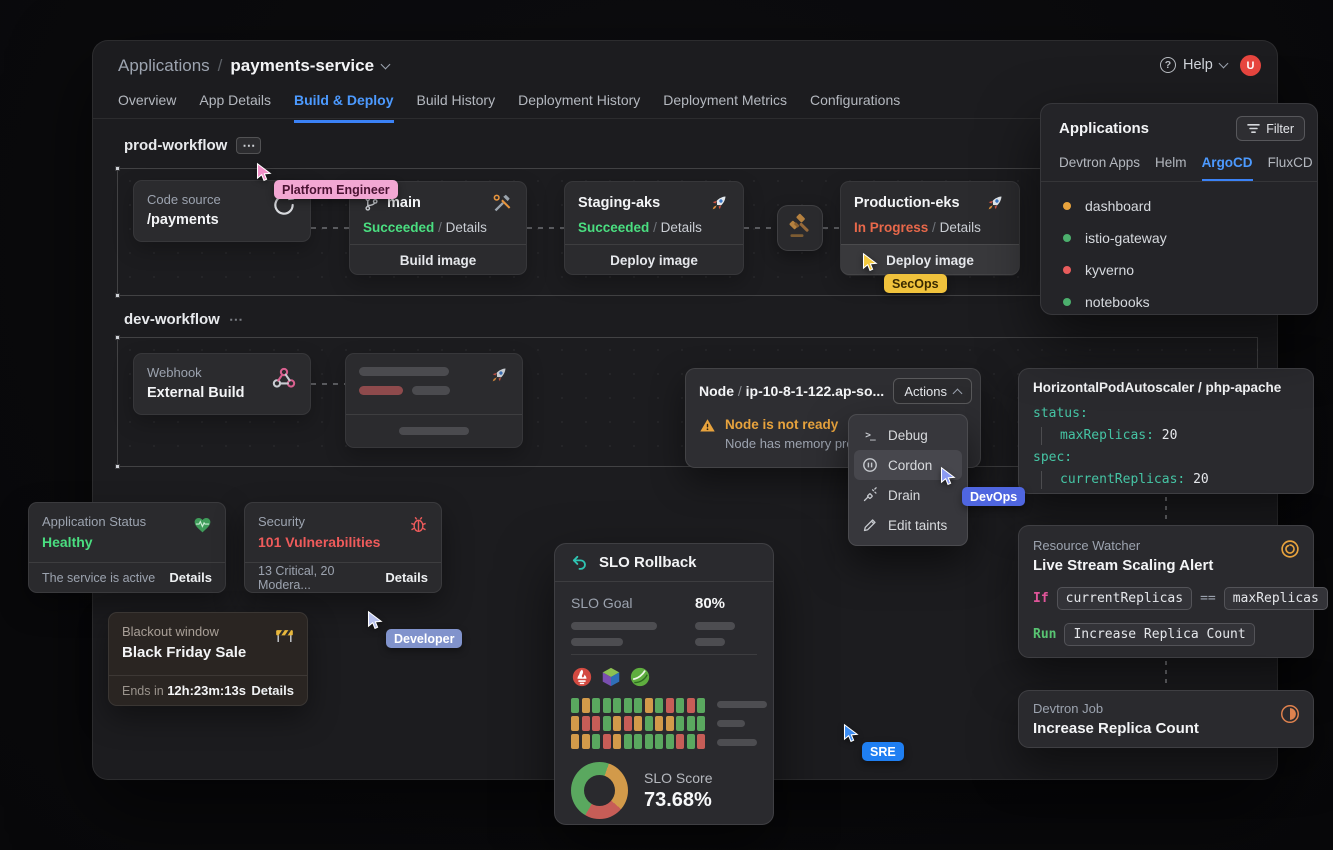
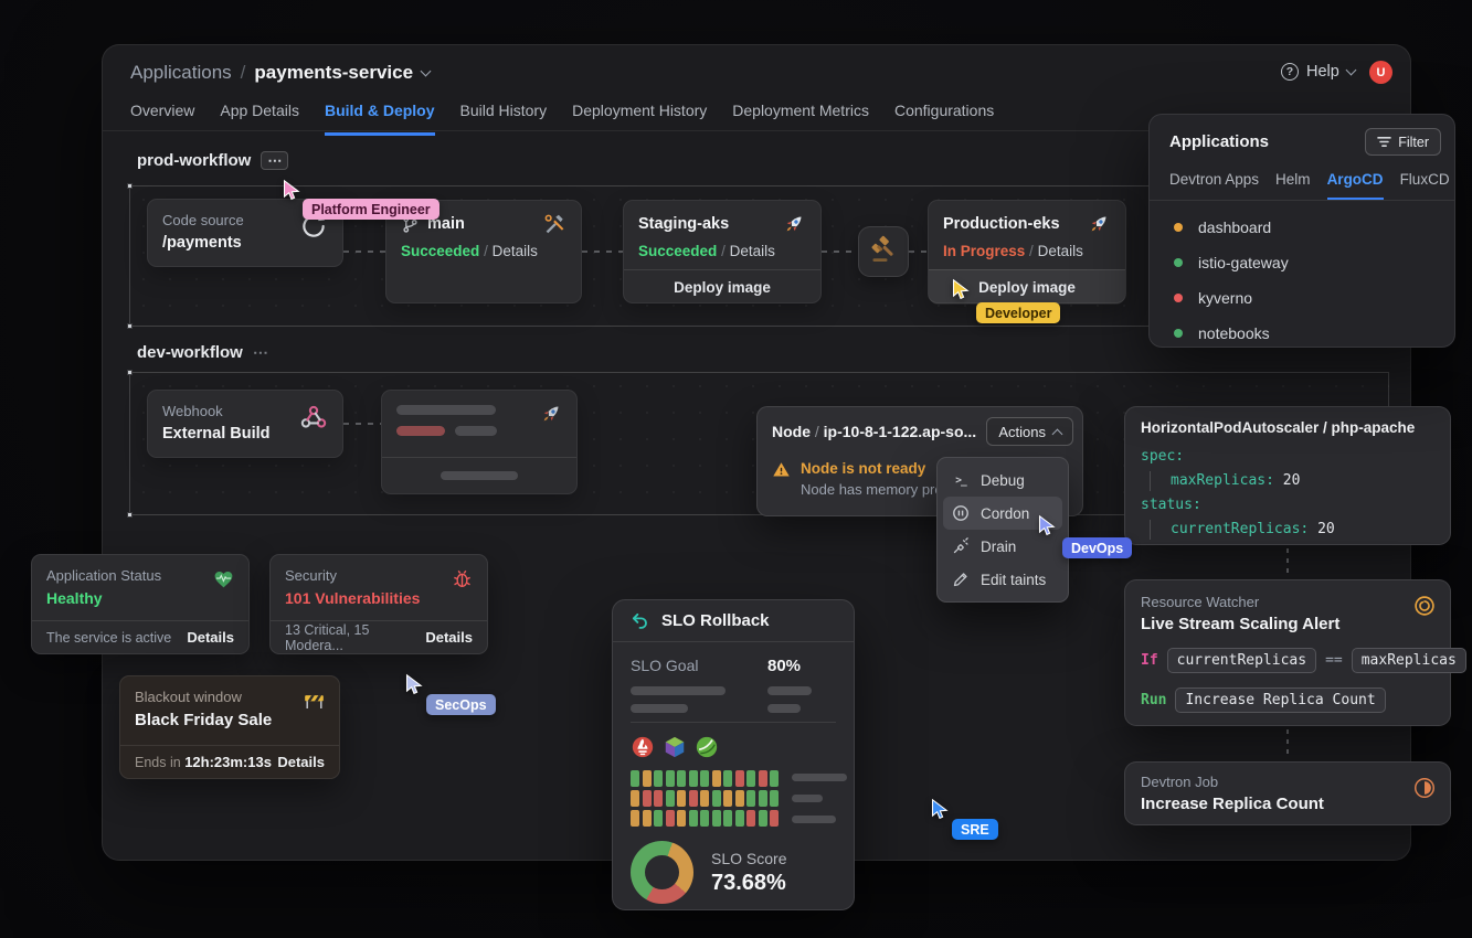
  Applications
  /
  payments-service
  ?
  Help
  U
  Overview
  App Details
  Build & Deploy
  Build History
  Deployment History
  Deployment Metrics
  Configurations
  prod-workflow
  ⋯
  Code source
  /payments
  main
  Succeeded / Details
- Build image
  Staging-aks
  Succeeded / Details
  Deploy image
  Production-eks
  In Progress / Details
  Deploy image
  Applications
  Filter
  Devtron Apps
  Helm
  ArgoCD
  FluxCD
  dashboard
  istio-gateway
  kyverno
  notebooks
  dev-workflow
  ⋯
  Webhook
  External Build
  Node / ip-10-8-1-122.ap-so...
  Actions
  Node is not ready
  Node has memory pr
  >_
  Debug
  Cordon
  Drain
  Edit taints
  HorizontalPodAutoscaler / php-apache
- status:
+ spec:
  maxReplicas: 20
- spec:
+ status:
  currentReplicas: 20
  Resource Watcher
  Live Stream Scaling Alert
  If
  currentReplicas
  ==
  maxReplicas
  Run
  Increase Replica Count
  Devtron Job
  Increase Replica Count
  Application Status
  Healthy
  The service is active
  Details
  Security
  101 Vulnerabilities
- 13 Critical, 20 Modera...
+ 13 Critical, 15 Modera...
  Details
  Blackout window
  Black Friday Sale
  Ends in 12h:23m:13s
  Details
  SLO Rollback
  SLO Goal
  80%
  SLO Score
  73.68%
  Platform Engineer
- SecOps
+ Developer
  DevOps
- Developer
+ SecOps
  SRE
